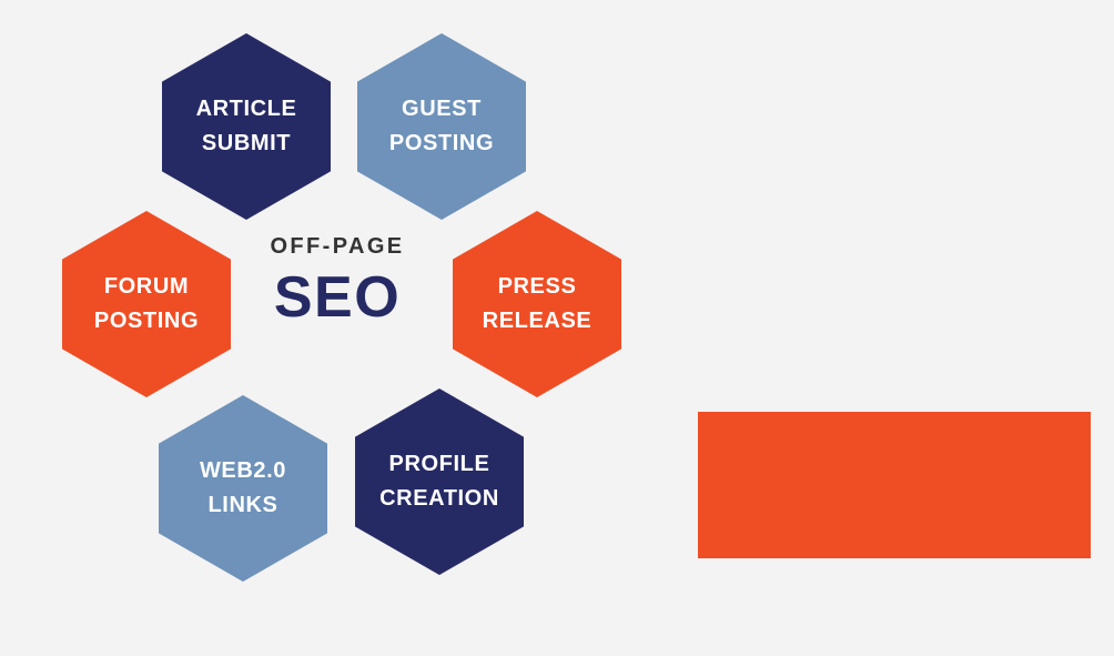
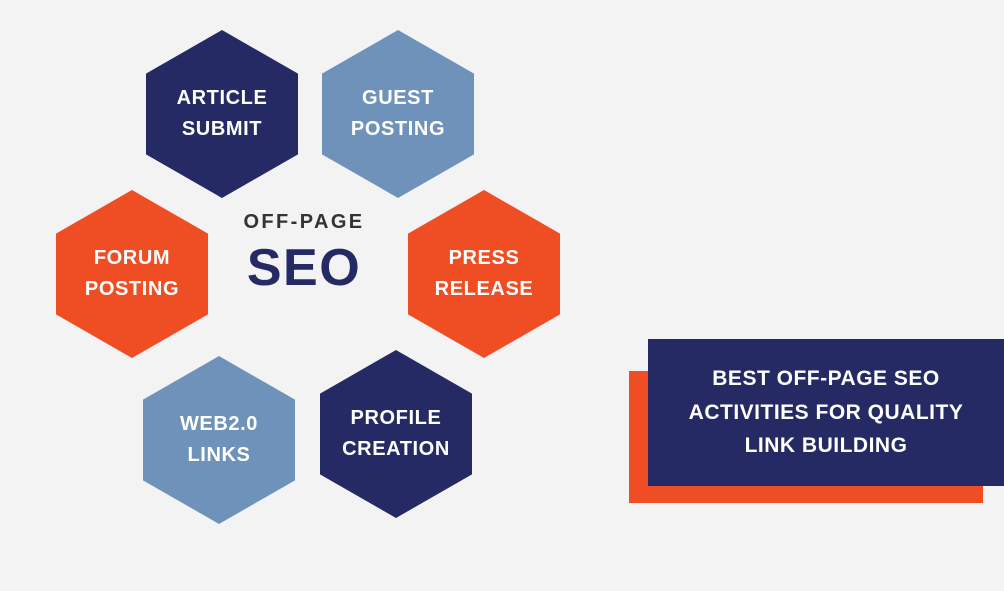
  ARTICLE
  SUBMIT
  GUEST
  POSTING
  FORUM
  POSTING
  PRESS
  RELEASE
  WEB2.0
  LINKS
  PROFILE
  CREATION
  OFF-PAGE
  SEO
+ BEST OFF-PAGE SEO ACTIVITIES FOR QUALITY LINK BUILDING
